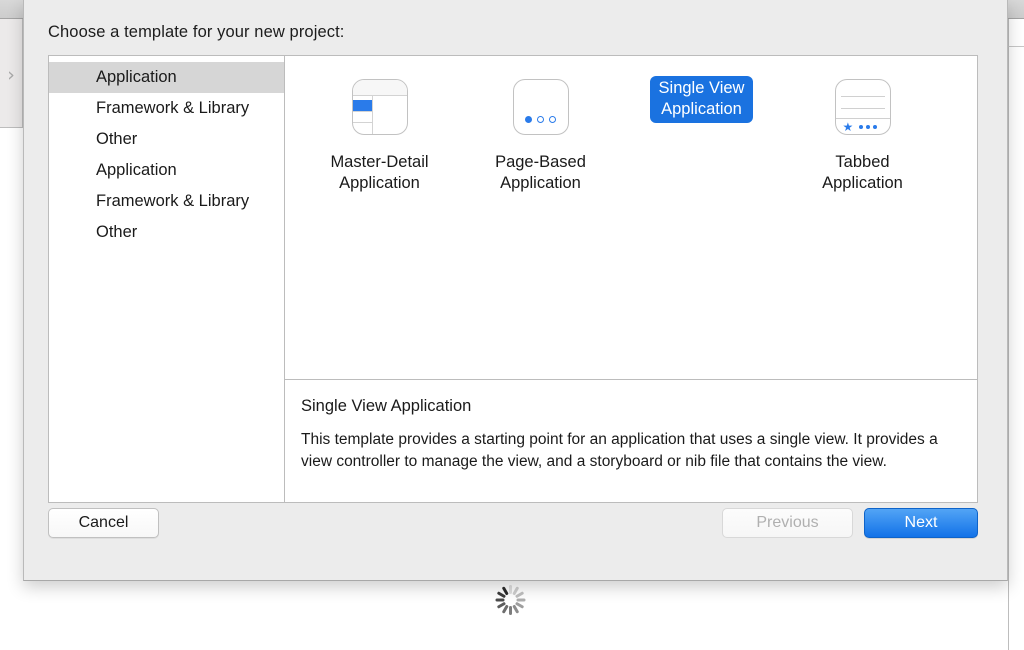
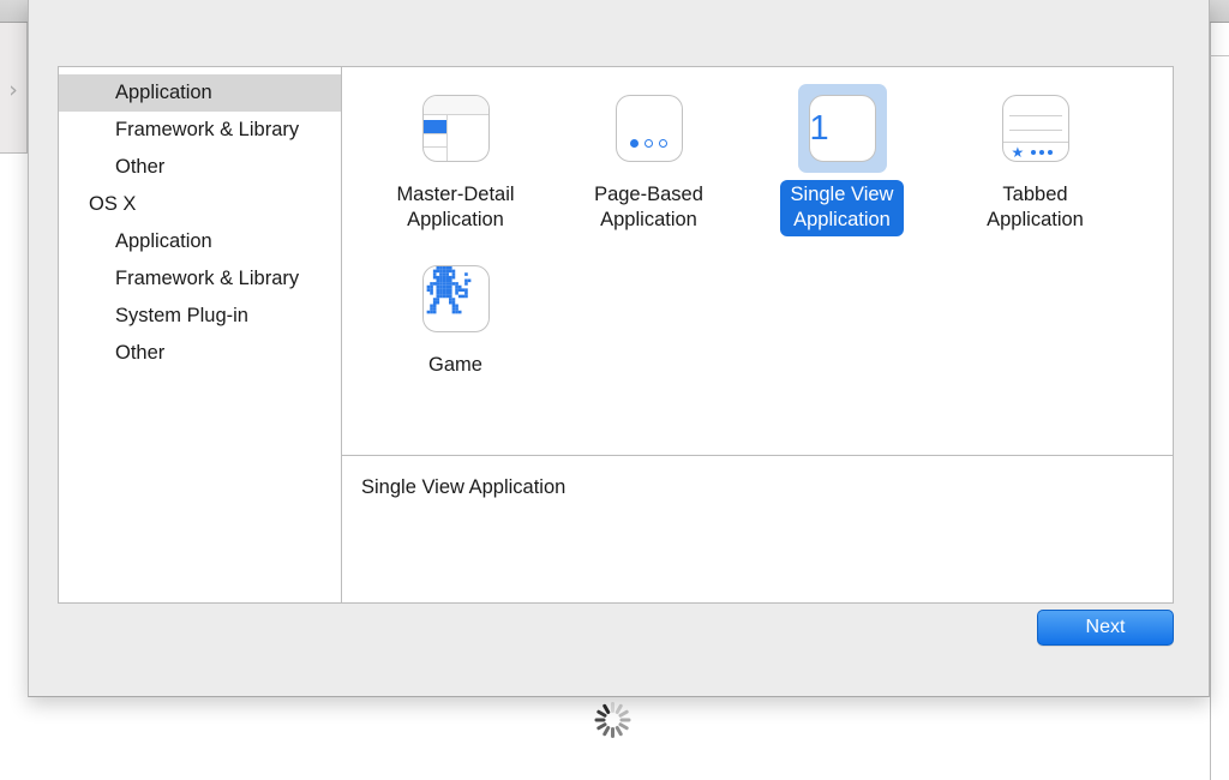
  ›
- Choose a template for your new project:
  Application
  Framework & Library
  Other
+ OS X
  Application
  Framework & Library
+ System Plug-in
  Other
  Master-Detail
  Application
  Page-Based
  Application
+ 1
  Single View
  Application
  ★
  Tabbed
  Application
+ Game
  Single View Application
- This template provides a starting point for an application that uses a single view. It provides a view controller to manage the view, and a storyboard or nib file that contains the view.
- Cancel
- Previous
  Next
